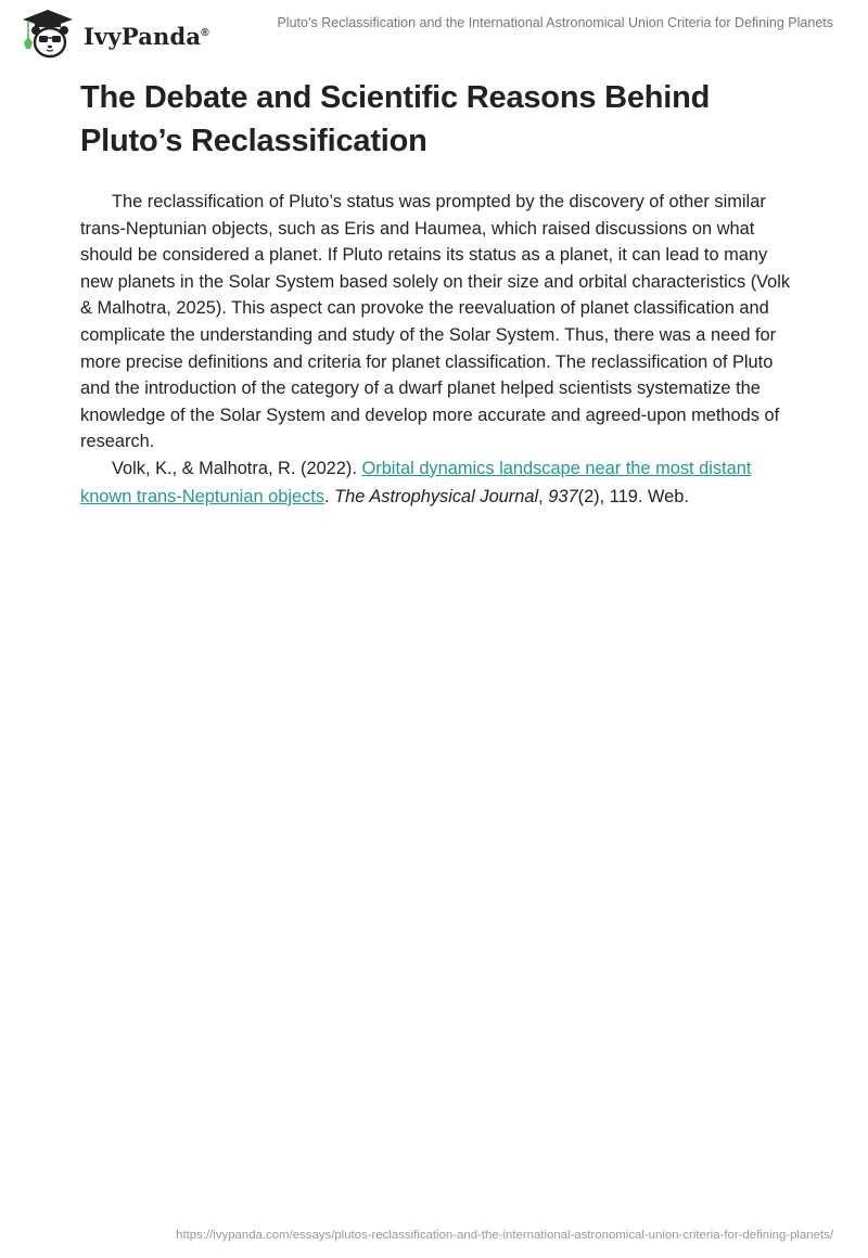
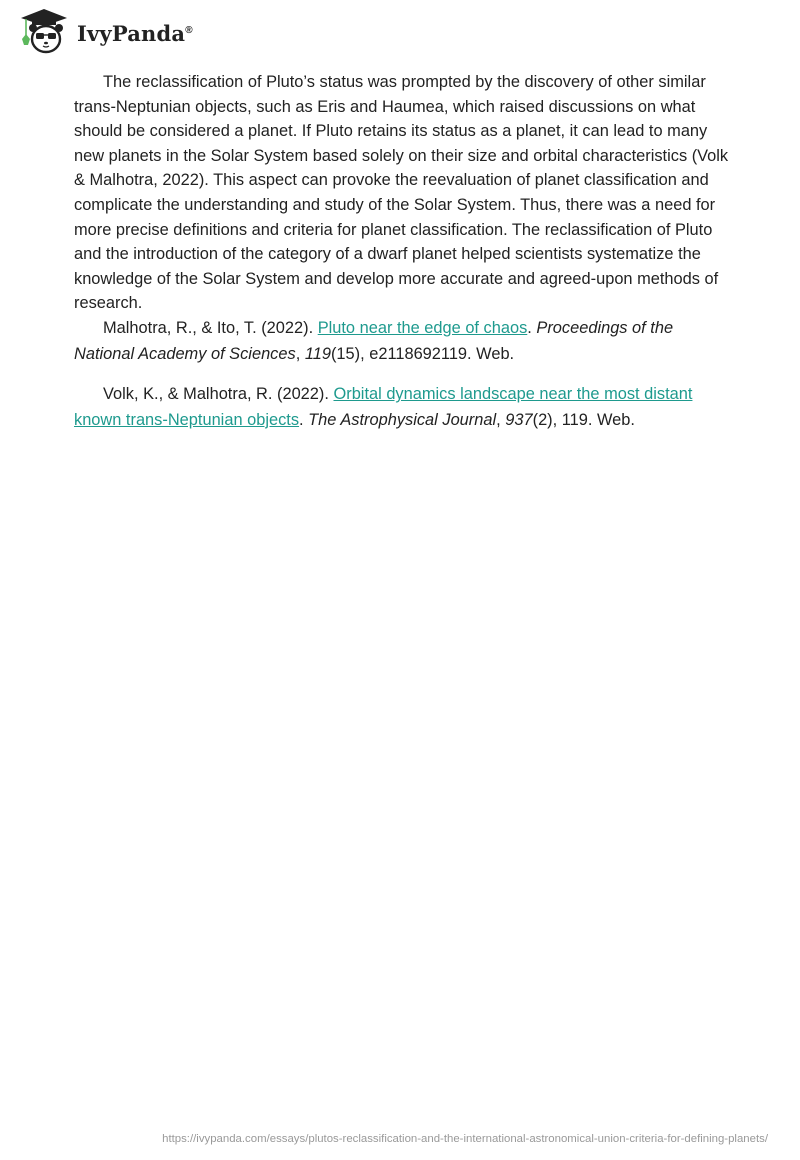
  IvyPanda®
- Pluto’s Reclassification and the International Astronomical Union Criteria for Defining Planets
- The Debate and Scientific Reasons Behind Pluto’s Reclassification
- The reclassification of Pluto’s status was prompted by the discovery of other similar trans-Neptunian objects, such as Eris and Haumea, which raised discussions on what should be considered a planet. If Pluto retains its status as a planet, it can lead to many new planets in the Solar System based solely on their size and orbital characteristics (Volk & Malhotra, 2025). This aspect can provoke the reevaluation of planet classification and complicate the understanding and study of the Solar System. Thus, there was a need for more precise definitions and criteria for planet classification. The reclassification of Pluto and the introduction of the category of a dwarf planet helped scientists systematize the knowledge of the Solar System and develop more accurate and agreed-upon methods of research.
+ The reclassification of Pluto’s status was prompted by the discovery of other similar trans-Neptunian objects, such as Eris and Haumea, which raised discussions on what should be considered a planet. If Pluto retains its status as a planet, it can lead to many new planets in the Solar System based solely on their size and orbital characteristics (Volk & Malhotra, 2022). This aspect can provoke the reevaluation of planet classification and complicate the understanding and study of the Solar System. Thus, there was a need for more precise definitions and criteria for planet classification. The reclassification of Pluto and the introduction of the category of a dwarf planet helped scientists systematize the knowledge of the Solar System and develop more accurate and agreed-upon methods of research.
+ Malhotra, R., & Ito, T. (2022). Pluto near the edge of chaos. Proceedings of the National Academy of Sciences, 119(15), e2118692119. Web.
  Volk, K., & Malhotra, R. (2022). Orbital dynamics landscape near the most distant known trans-Neptunian objects. The Astrophysical Journal, 937(2), 119. Web.
  https://ivypanda.com/essays/plutos-reclassification-and-the-international-astronomical-union-criteria-for-defining-planets/
